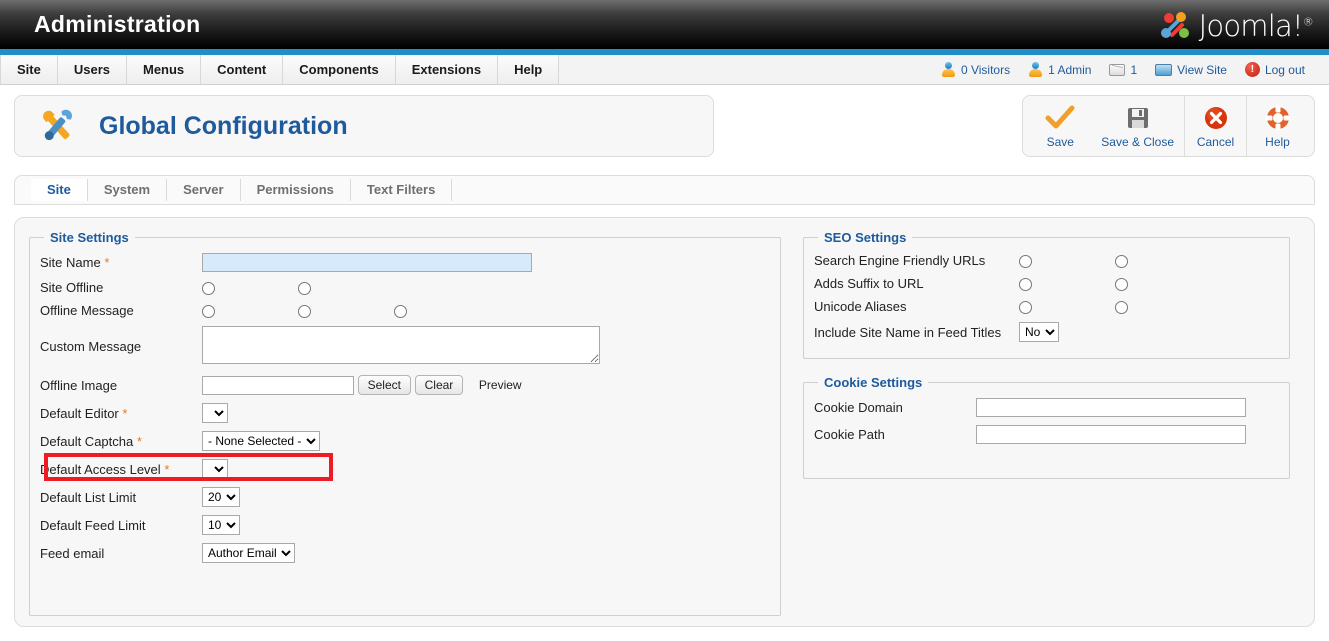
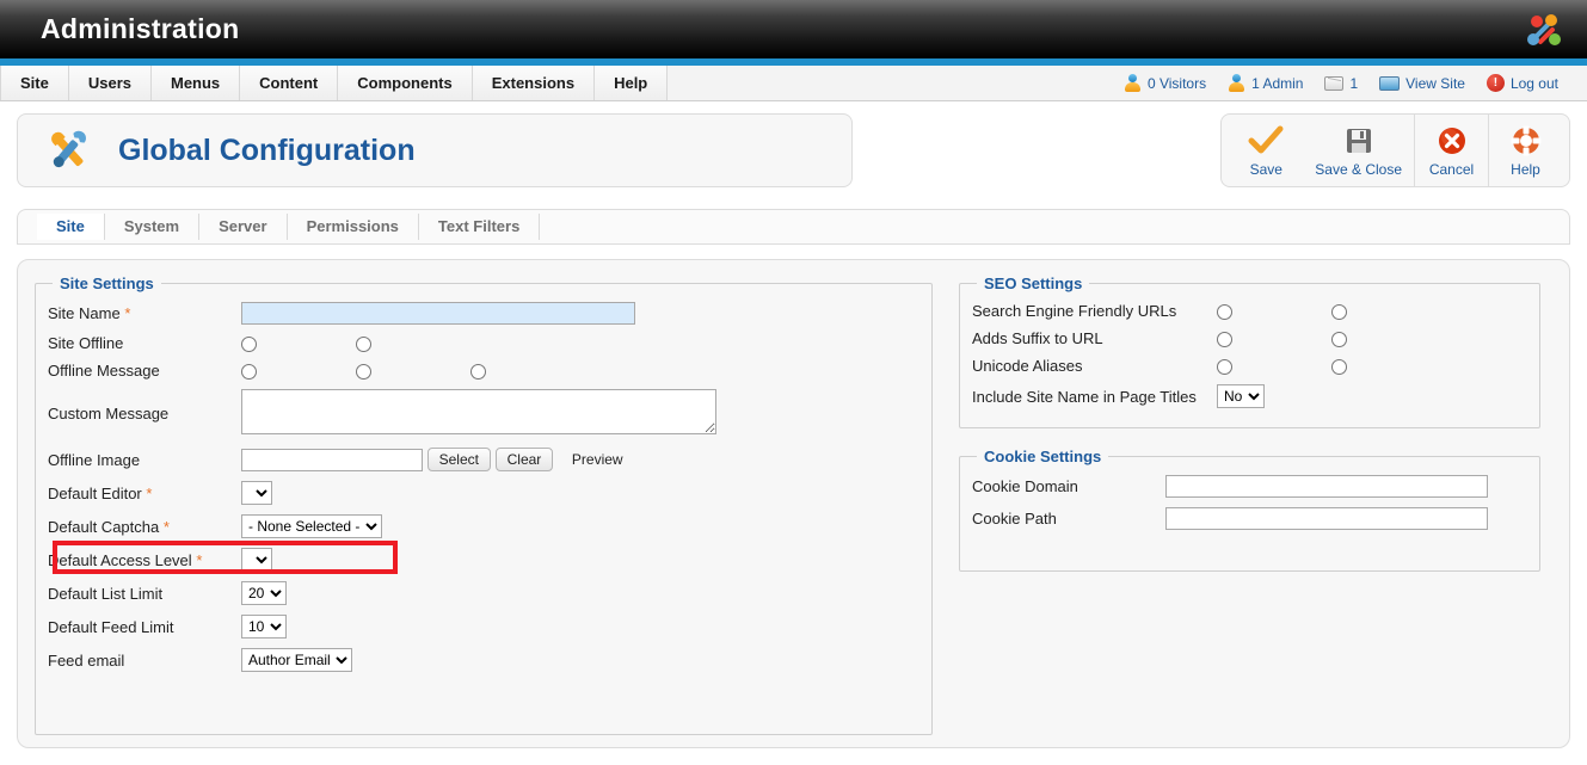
  Administration
- Joomla!®
  Site
  Users
  Menus
  Content
  Components
  Extensions
  Help
  0 Visitors
  1 Admin
  1
  View Site
  !
  Log out
  Global Configuration
  Save
  Save & Close
  Cancel
  Help
  Site
  System
  Server
  Permissions
  Text Filters
  Site Settings
  Site Name *
  Site Offline
  Offline Message
  Custom Message
  Offline Image	Select Clear Preview
  Default Editor *
  Default Captcha *	- None Selected -
  Default Access Level *
  Default List Limit	20
  Default Feed Limit	10
  Feed email	Author Email
  SEO Settings
  Search Engine Friendly URLs
  Adds Suffix to URL
  Unicode Aliases
- Include Site Name in Feed Titles	No
+ Include Site Name in Page Titles	No
  Cookie Settings
  Cookie Domain
  Cookie Path
